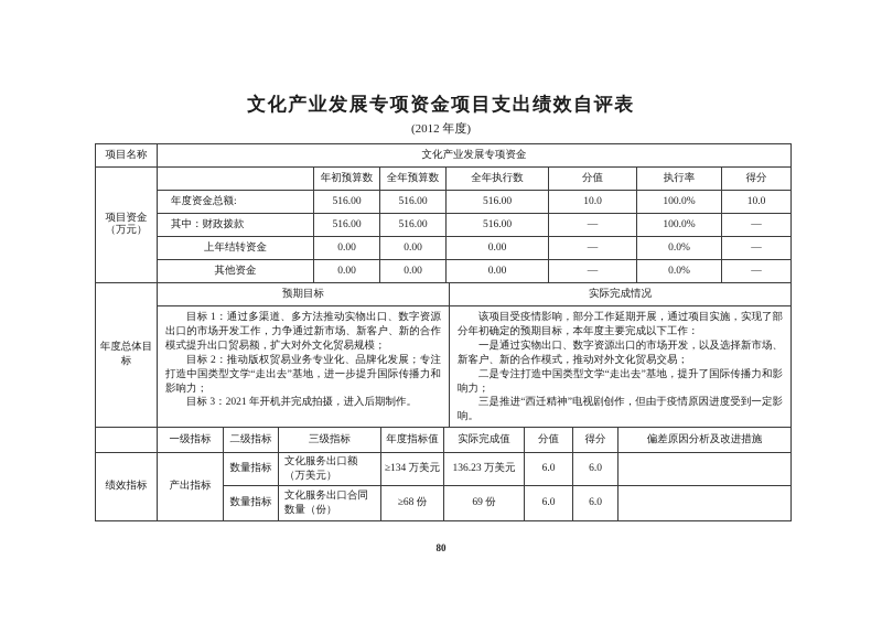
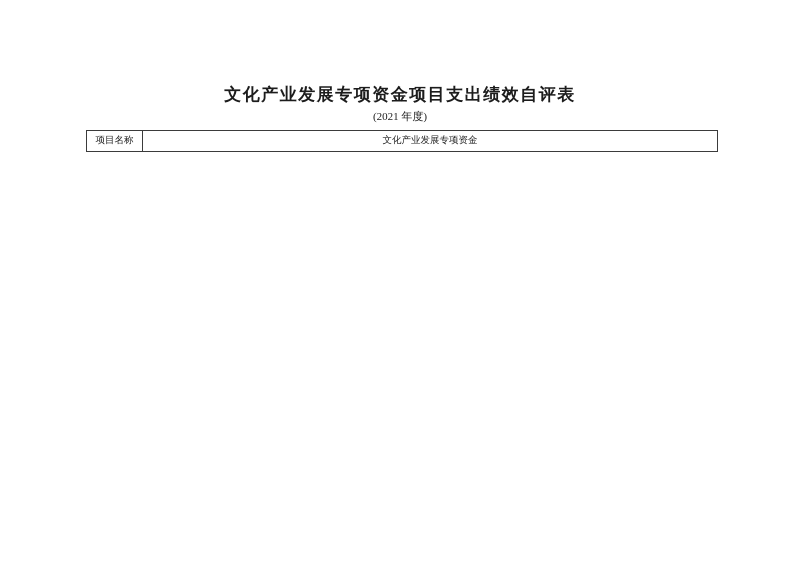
  文化产业发展专项资金项目支出绩效自评表
- (2012 年度)
+ (2021 年度)
  项目名称	文化产业发展专项资金
- 项目资金（万元）		年初预算数	全年预算数	全年执行数	分值	执行率	得分
- 年度资金总额:	516.00	516.00	516.00	10.0	100.0%	10.0
- 其中：财政拨款	516.00	516.00	516.00	—	100.0%	—
- 上年结转资金	0.00	0.00	0.00	—	0.0%	—
- 其他资金	0.00	0.00	0.00	—	0.0%	—
- 年度总体目标	预期目标	实际完成情况
- 目标 1：通过多渠道、多方法推动实物出口、数字资源出口的市场开发工作，力争通过新市场、新客户、新的合作模式提升出口贸易额，扩大对外文化贸易规模； 目标 2：推动版权贸易业务专业化、品牌化发展；专注打造中国类型文学“走出去”基地，进一步提升国际传播力和影响力； 目标 3：2021 年开机并完成拍摄，进入后期制作。	该项目受疫情影响，部分工作延期开展，通过项目实施，实现了部分年初确定的预期目标，本年度主要完成以下工作： 一是通过实物出口、数字资源出口的市场开发，以及选择新市场、新客户、新的合作模式，推动对外文化贸易交易； 二是专注打造中国类型文学“走出去”基地，提升了国际传播力和影响力； 三是推进“西迁精神”电视剧创作，但由于疫情原因进度受到一定影响。
- 	一级指标	二级指标	三级指标	年度指标值	实际完成值	分值	得分	偏差原因分析及改进措施
- 绩效指标	产出指标	数量指标	文化服务出口额（万美元）	≥134 万美元	136.23 万美元	6.0	6.0
- 数量指标	文化服务出口合同数量（份）	≥68 份	69 份	6.0	6.0
- 80
